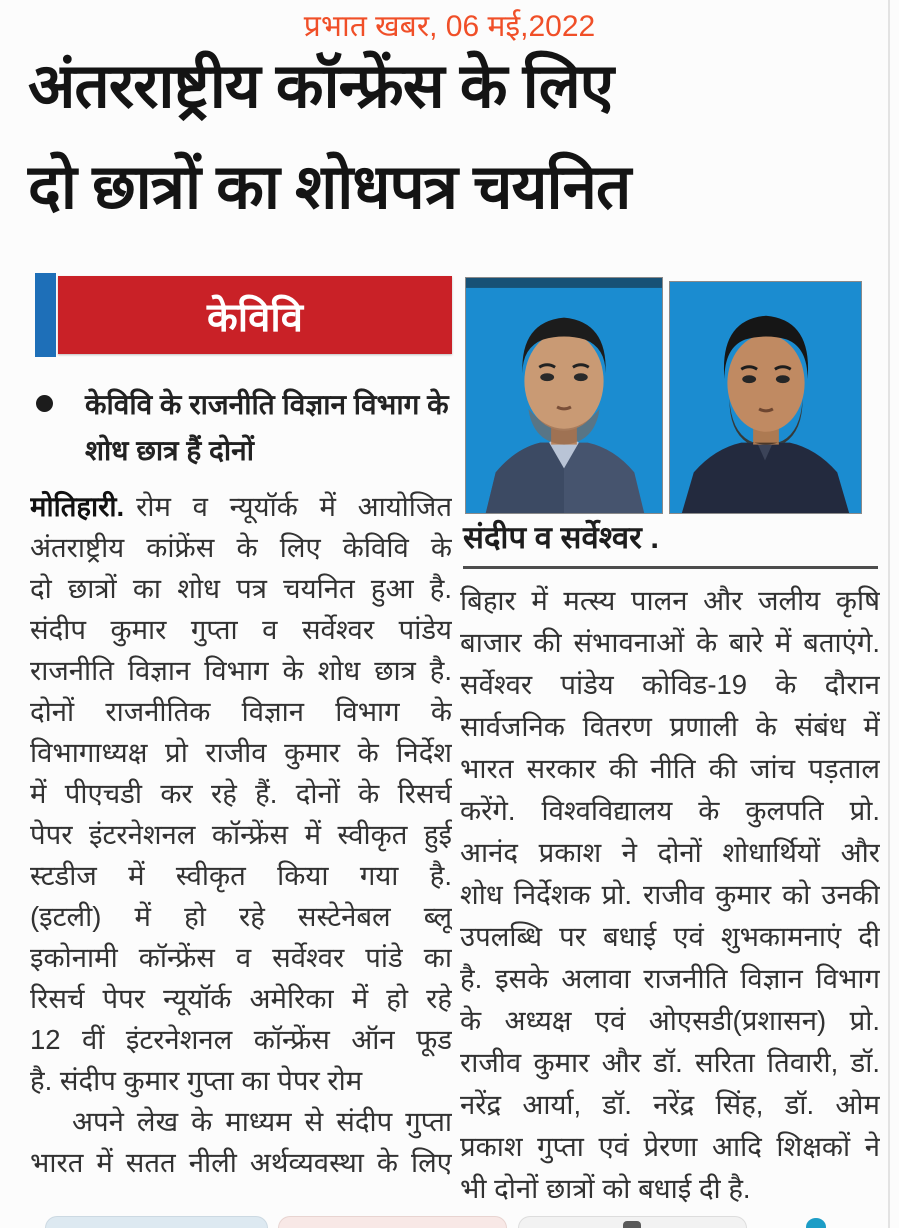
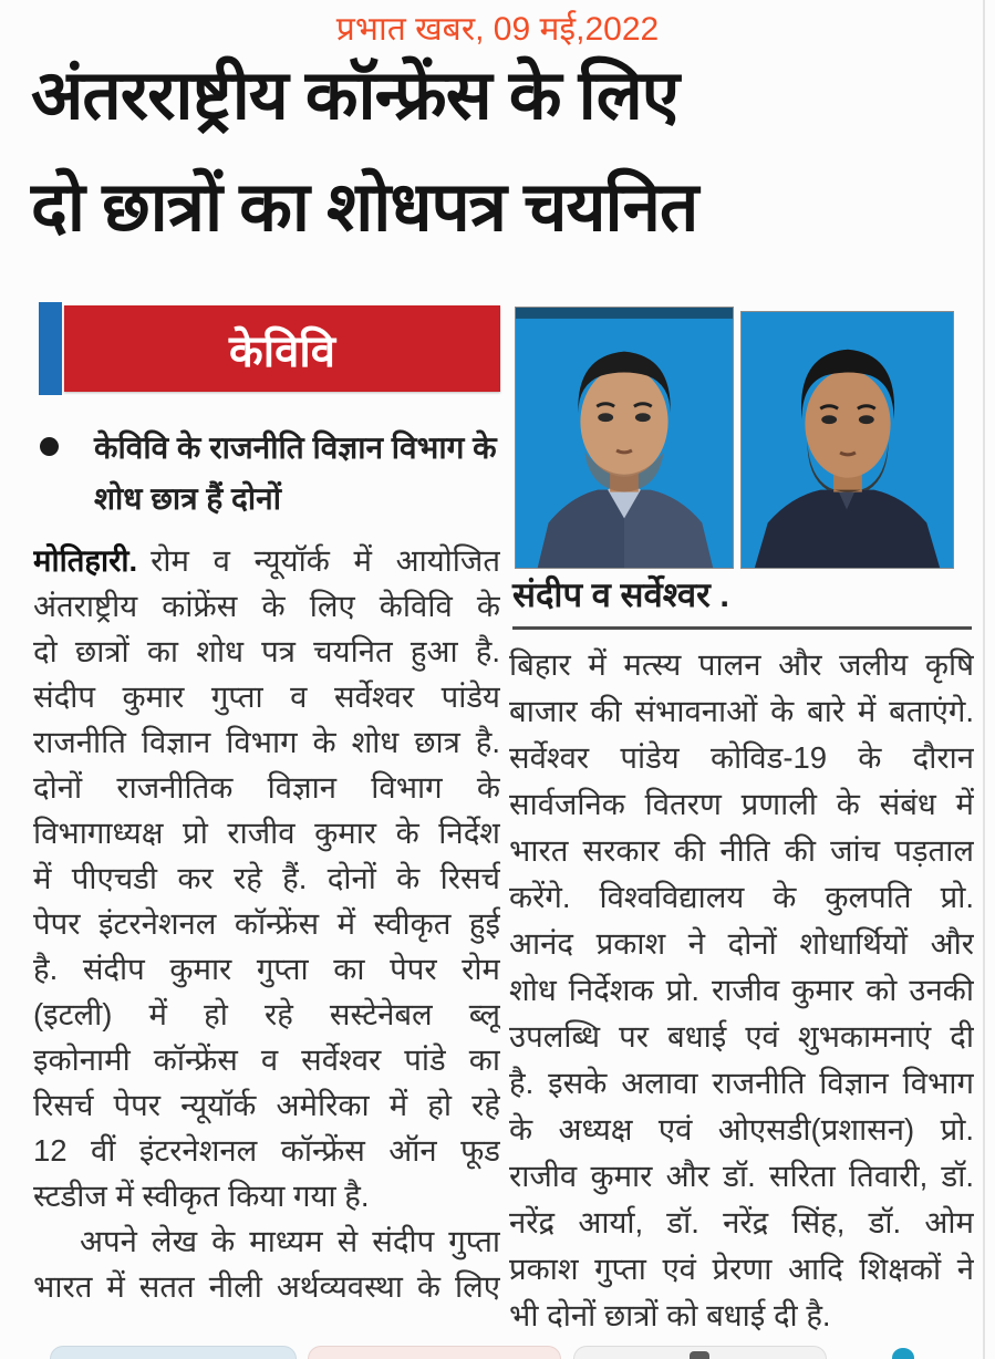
- प्रभात खबर, 06 मई,2022
+ प्रभात खबर, 09 मई,2022
  अंतरराष्ट्रीय कॉन्फ्रेंस के लिए
  दो छात्रों का शोधपत्र चयनित
  केविवि
  केविवि के राजनीति विज्ञान विभाग के शोध छात्र हैं दोनों
  संदीप व सर्वेश्वर .
  मोतिहारी. रोम व न्यूयॉर्क में आयोजित
  अंतराष्ट्रीय कांफ्रेंस के लिए केविवि के
  दो छात्रों का शोध पत्र चयनित हुआ है.
  संदीप कुमार गुप्ता व सर्वेश्वर पांडेय
  राजनीति विज्ञान विभाग के शोध छात्र है.
  दोनों राजनीतिक विज्ञान विभाग के
  विभागाध्यक्ष प्रो राजीव कुमार के निर्देश
  में पीएचडी कर रहे हैं. दोनों के रिसर्च
  पेपर इंटरनेशनल कॉन्फ्रेंस में स्वीकृत हुई
- स्टडीज में स्वीकृत किया गया है.
+ है. संदीप कुमार गुप्ता का पेपर रोम
  (इटली) में हो रहे सस्टेनेबल ब्लू
  इकोनामी कॉन्फ्रेंस व सर्वेश्वर पांडे का
  रिसर्च पेपर न्यूयॉर्क अमेरिका में हो रहे
  12 वीं इंटरनेशनल कॉन्फ्रेंस ऑन फूड
- है. संदीप कुमार गुप्ता का पेपर रोम
+ स्टडीज में स्वीकृत किया गया है.
  अपने लेख के माध्यम से संदीप गुप्ता
  भारत में सतत नीली अर्थव्यवस्था के लिए
  बिहार में मत्स्य पालन और जलीय कृषि
  बाजार की संभावनाओं के बारे में बताएंगे.
  सर्वेश्वर पांडेय कोविड-19 के दौरान
  सार्वजनिक वितरण प्रणाली के संबंध में
  भारत सरकार की नीति की जांच पड़ताल
  करेंगे. विश्वविद्यालय के कुलपति प्रो.
  आनंद प्रकाश ने दोनों शोधार्थियों और
  शोध निर्देशक प्रो. राजीव कुमार को उनकी
  उपलब्धि पर बधाई एवं शुभकामनाएं दी
  है. इसके अलावा राजनीति विज्ञान विभाग
  के अध्यक्ष एवं ओएसडी(प्रशासन) प्रो.
  राजीव कुमार और डॉ. सरिता तिवारी, डॉ.
  नरेंद्र आर्या, डॉ. नरेंद्र सिंह, डॉ. ओम
  प्रकाश गुप्ता एवं प्रेरणा आदि शिक्षकों ने
  भी दोनों छात्रों को बधाई दी है.
